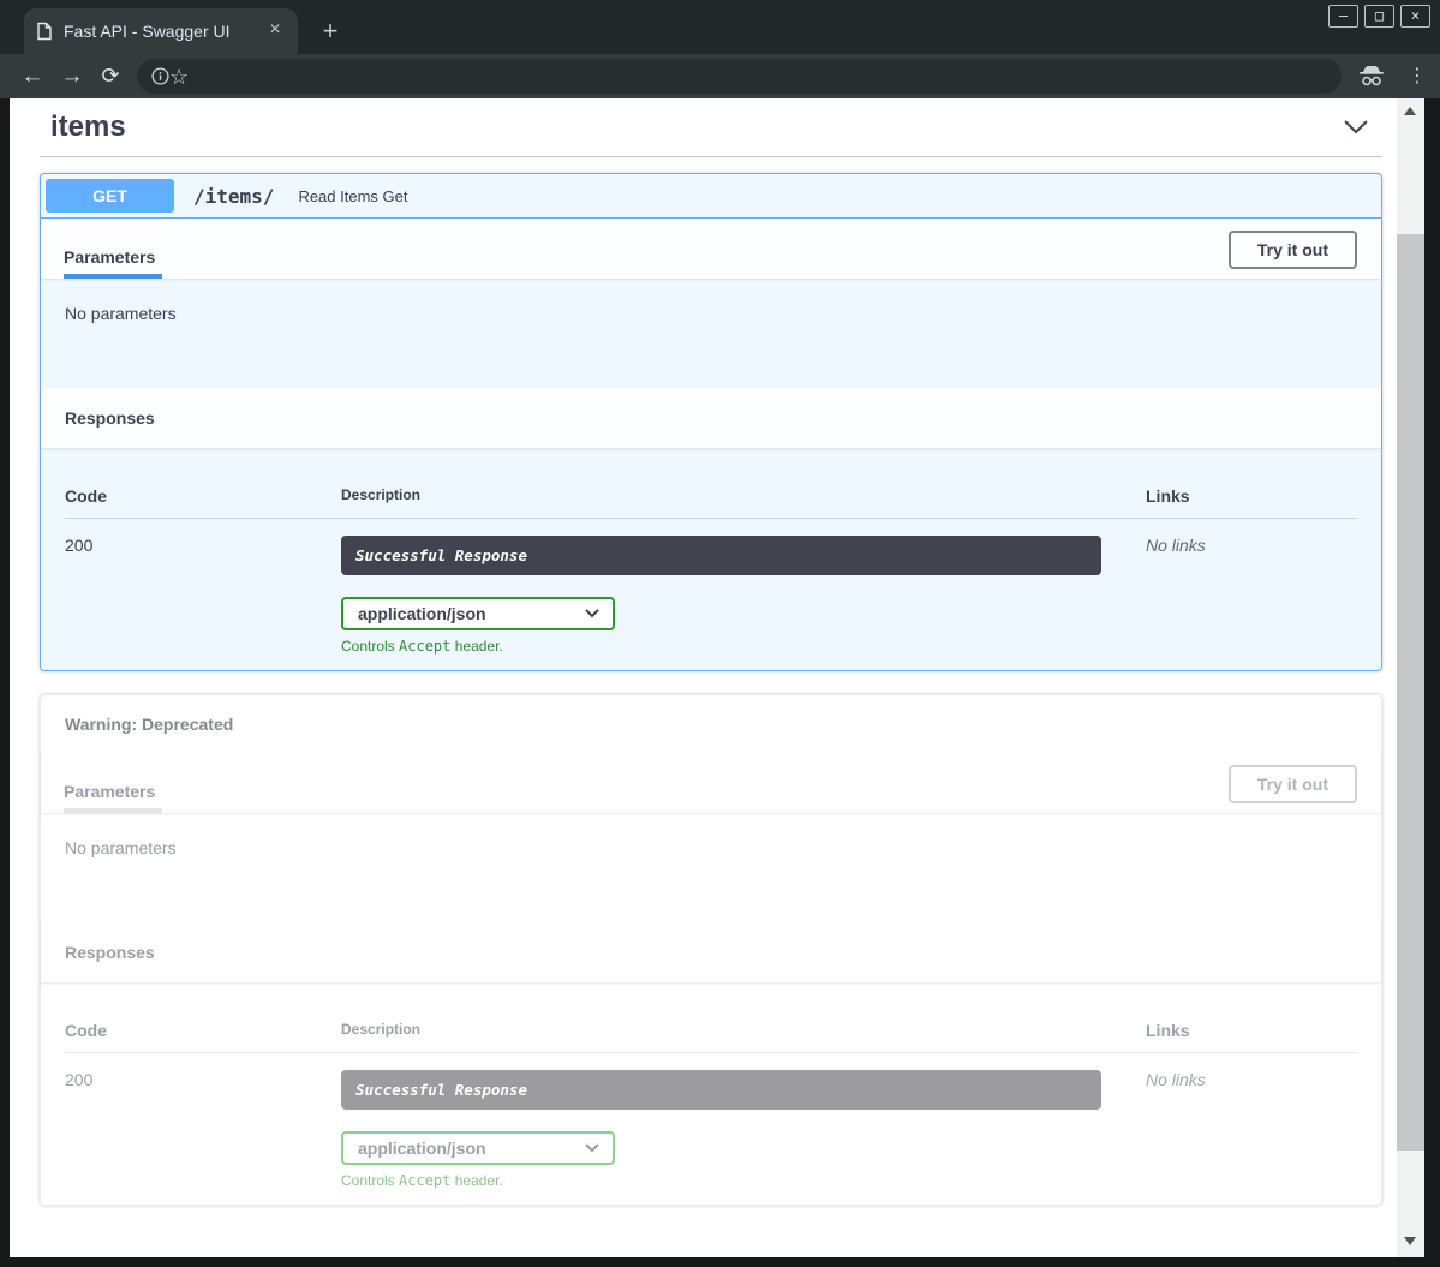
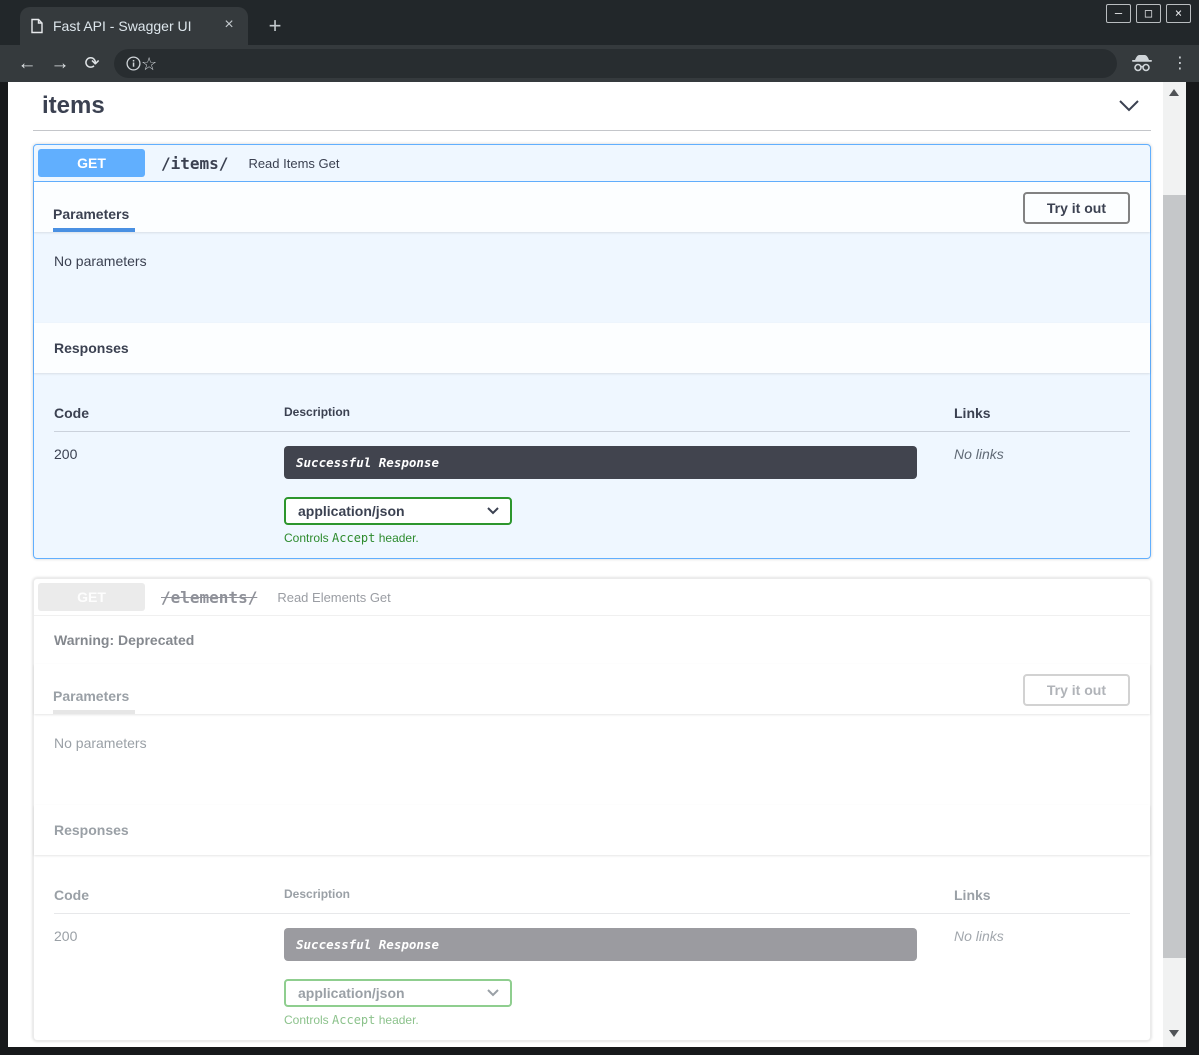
  Fast API - Swagger UI
  ×
  +
  —
  □
  ×
  ←
  →
  ⟳
  ☆
  ⋮
  items
  GET
  /items/
  Read Items Get
  Parameters
  Try it out
  No parameters
  Responses
  Code
  Description
  Links
  200
  Successful Response
  application/json
  Controls Accept header.
  No links
+ /elements/
+ Read Elements Get
  Warning: Deprecated
  Parameters
  Try it out
  No parameters
  Responses
  Code
  Description
  Links
  200
  Successful Response
  application/json
  Controls Accept header.
  No links
